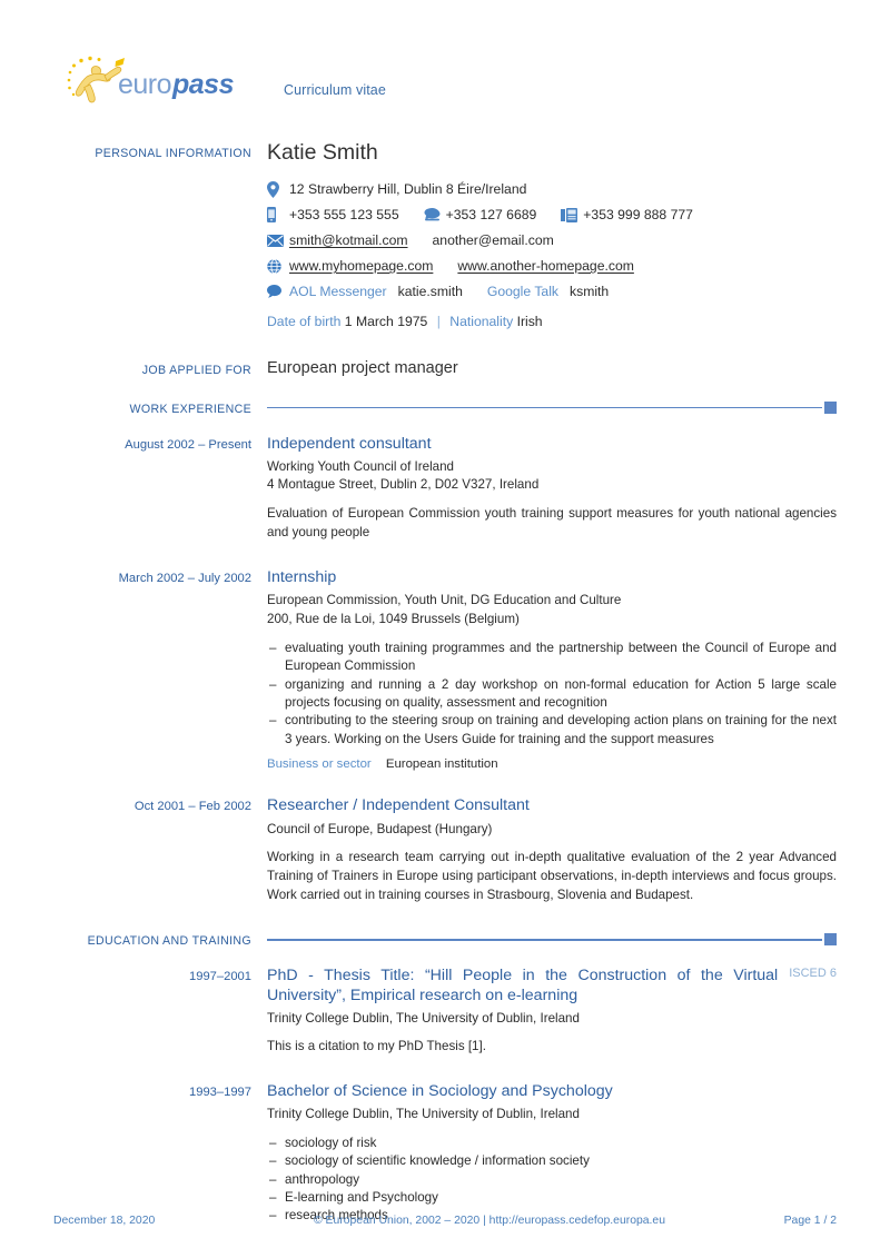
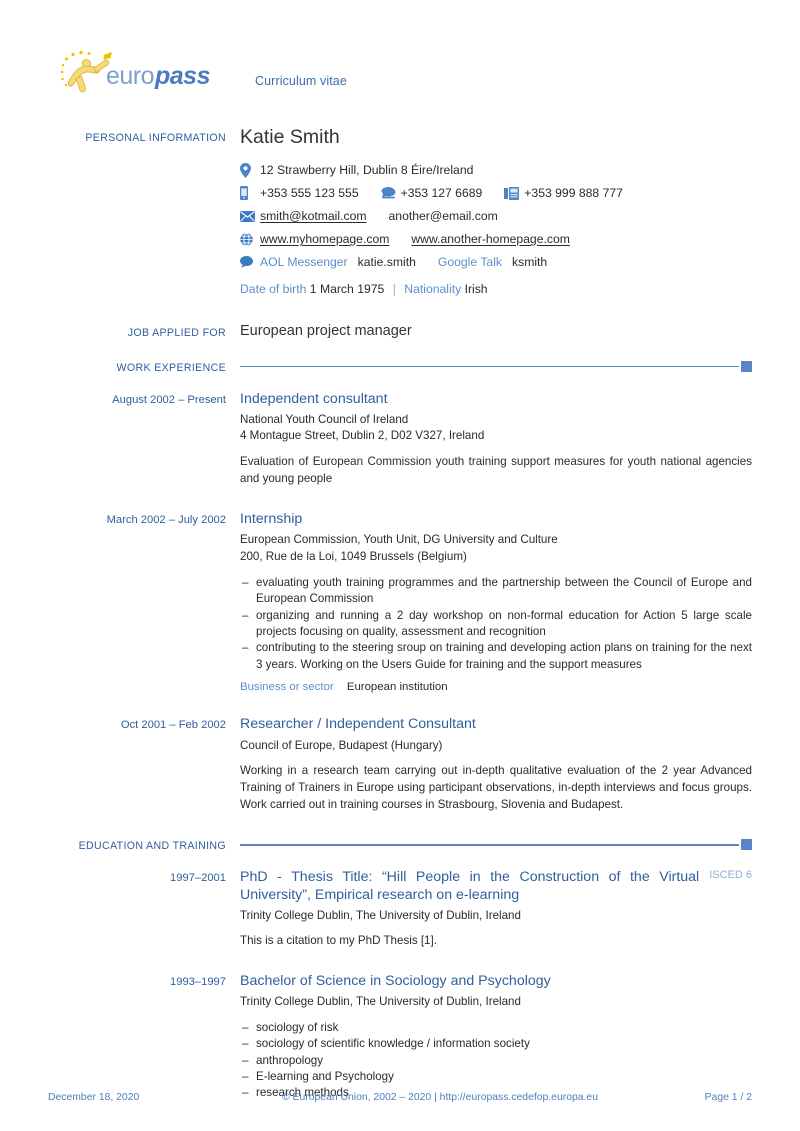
  euro
  pass
  Curriculum vitae
  PERSONAL INFORMATION
  Katie Smith
  12 Strawberry Hill, Dublin 8 Éire/Ireland
  +353 555 123 555
  +353 127 6689
  +353 999 888 777
  smith@kotmail.com
  another@email.com
  www.myhomepage.com
  www.another-homepage.com
  AOL Messenger
  katie.smith
  Google Talk
  ksmith
  Date of birth 1 March 1975 | Nationality Irish
  JOB APPLIED FOR
  European project manager
  WORK EXPERIENCE
  August 2002 – Present
  Independent consultant
- Working Youth Council of Ireland
+ National Youth Council of Ireland
  4 Montague Street, Dublin 2, D02 V327, Ireland
  Evaluation of European Commission youth training support measures for youth national agencies and young people
  March 2002 – July 2002
  Internship
- European Commission, Youth Unit, DG Education and Culture
+ European Commission, Youth Unit, DG University and Culture
  200, Rue de la Loi, 1049 Brussels (Belgium)
  evaluating youth training programmes and the partnership between the Council of Europe and European Commission
  organizing and running a 2 day workshop on non-formal education for Action 5 large scale projects focusing on quality, assessment and recognition
  contributing to the steering sroup on training and developing action plans on training for the next 3 years. Working on the Users Guide for training and the support measures
  Business or sector European institution
  Oct 2001 – Feb 2002
  Researcher / Independent Consultant
  Council of Europe, Budapest (Hungary)
  Working in a research team carrying out in-depth qualitative evaluation of the 2 year Advanced Training of Trainers in Europe using participant observations, in-depth interviews and focus groups. Work carried out in training courses in Strasbourg, Slovenia and Budapest.
  EDUCATION AND TRAINING
  1997–2001
  ISCED 6
  PhD - Thesis Title: “Hill People in the Construction of the Virtual University”, Empirical research on e-learning
  Trinity College Dublin, The University of Dublin, Ireland
  This is a citation to my PhD Thesis [1].
  1993–1997
  Bachelor of Science in Sociology and Psychology
  Trinity College Dublin, The University of Dublin, Ireland
  sociology of risk
  sociology of scientific knowledge / information society
  anthropology
  E-learning and Psychology
  research methods
  December 18, 2020
  © European Union, 2002 – 2020 | http://europass.cedefop.europa.eu
  Page 1 / 2
